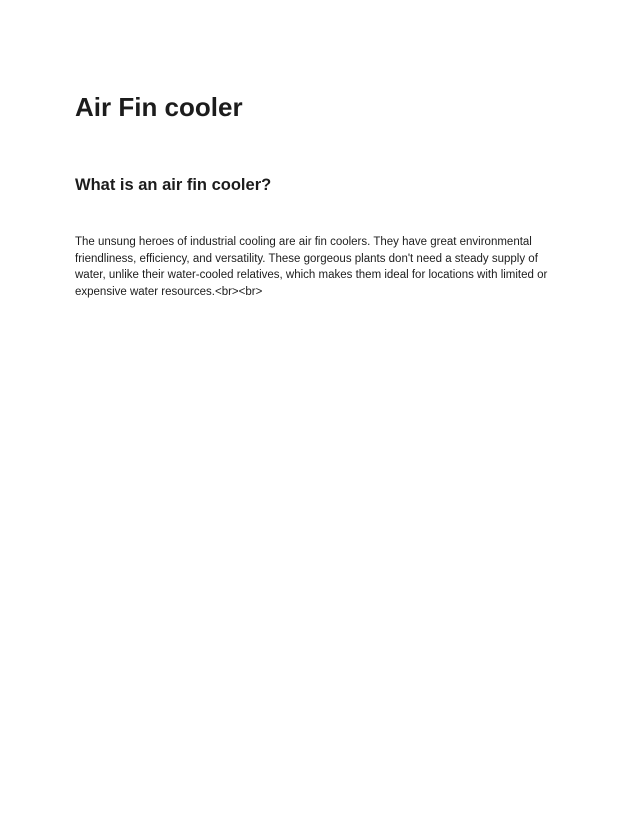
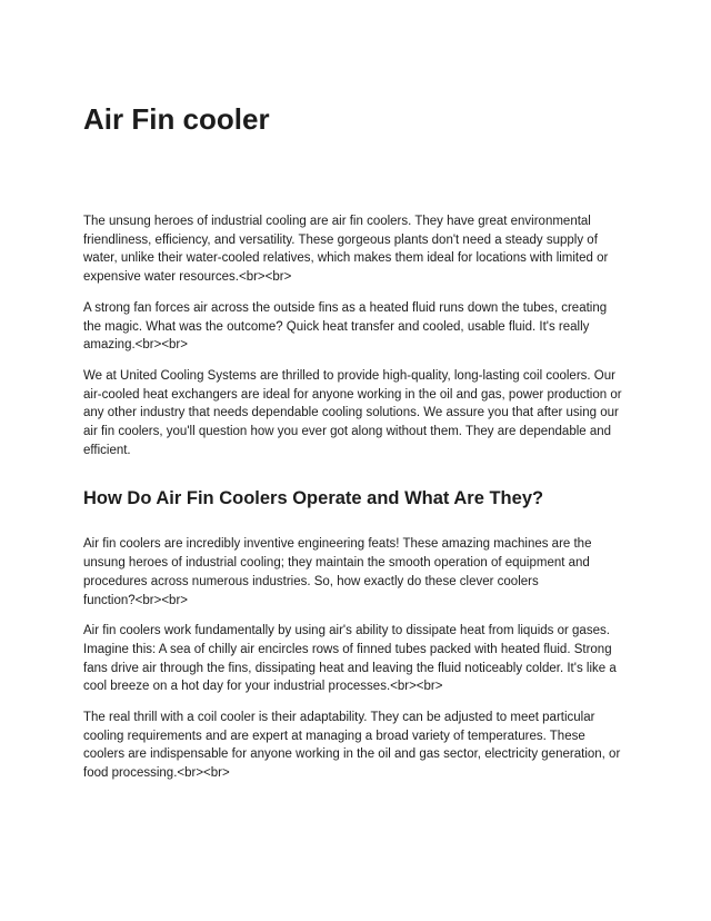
  Air Fin cooler
- What is an air fin cooler?
  The unsung heroes of industrial cooling are air fin coolers. They have great environmental
  friendliness, efficiency, and versatility. These gorgeous plants don't need a steady supply of
  water, unlike their water-cooled relatives, which makes them ideal for locations with limited or
  expensive water resources.<br><br>
+ A strong fan forces air across the outside fins as a heated fluid runs down the tubes, creating
+ the magic. What was the outcome? Quick heat transfer and cooled, usable fluid. It's really
+ amazing.<br><br>
+ We at United Cooling Systems are thrilled to provide high-quality, long-lasting coil coolers. Our
+ air-cooled heat exchangers are ideal for anyone working in the oil and gas, power production or
+ any other industry that needs dependable cooling solutions. We assure you that after using our
+ air fin coolers, you'll question how you ever got along without them. They are dependable and
+ efficient.
+ How Do Air Fin Coolers Operate and What Are They?
+ Air fin coolers are incredibly inventive engineering feats! These amazing machines are the
+ unsung heroes of industrial cooling; they maintain the smooth operation of equipment and
+ procedures across numerous industries. So, how exactly do these clever coolers
+ function?<br><br>
+ Air fin coolers work fundamentally by using air's ability to dissipate heat from liquids or gases.
+ Imagine this: A sea of chilly air encircles rows of finned tubes packed with heated fluid. Strong
+ fans drive air through the fins, dissipating heat and leaving the fluid noticeably colder. It's like a
+ cool breeze on a hot day for your industrial processes.<br><br>
+ The real thrill with a coil cooler is their adaptability. They can be adjusted to meet particular
+ cooling requirements and are expert at managing a broad variety of temperatures. These
+ coolers are indispensable for anyone working in the oil and gas sector, electricity generation, or
+ food processing.<br><br>
